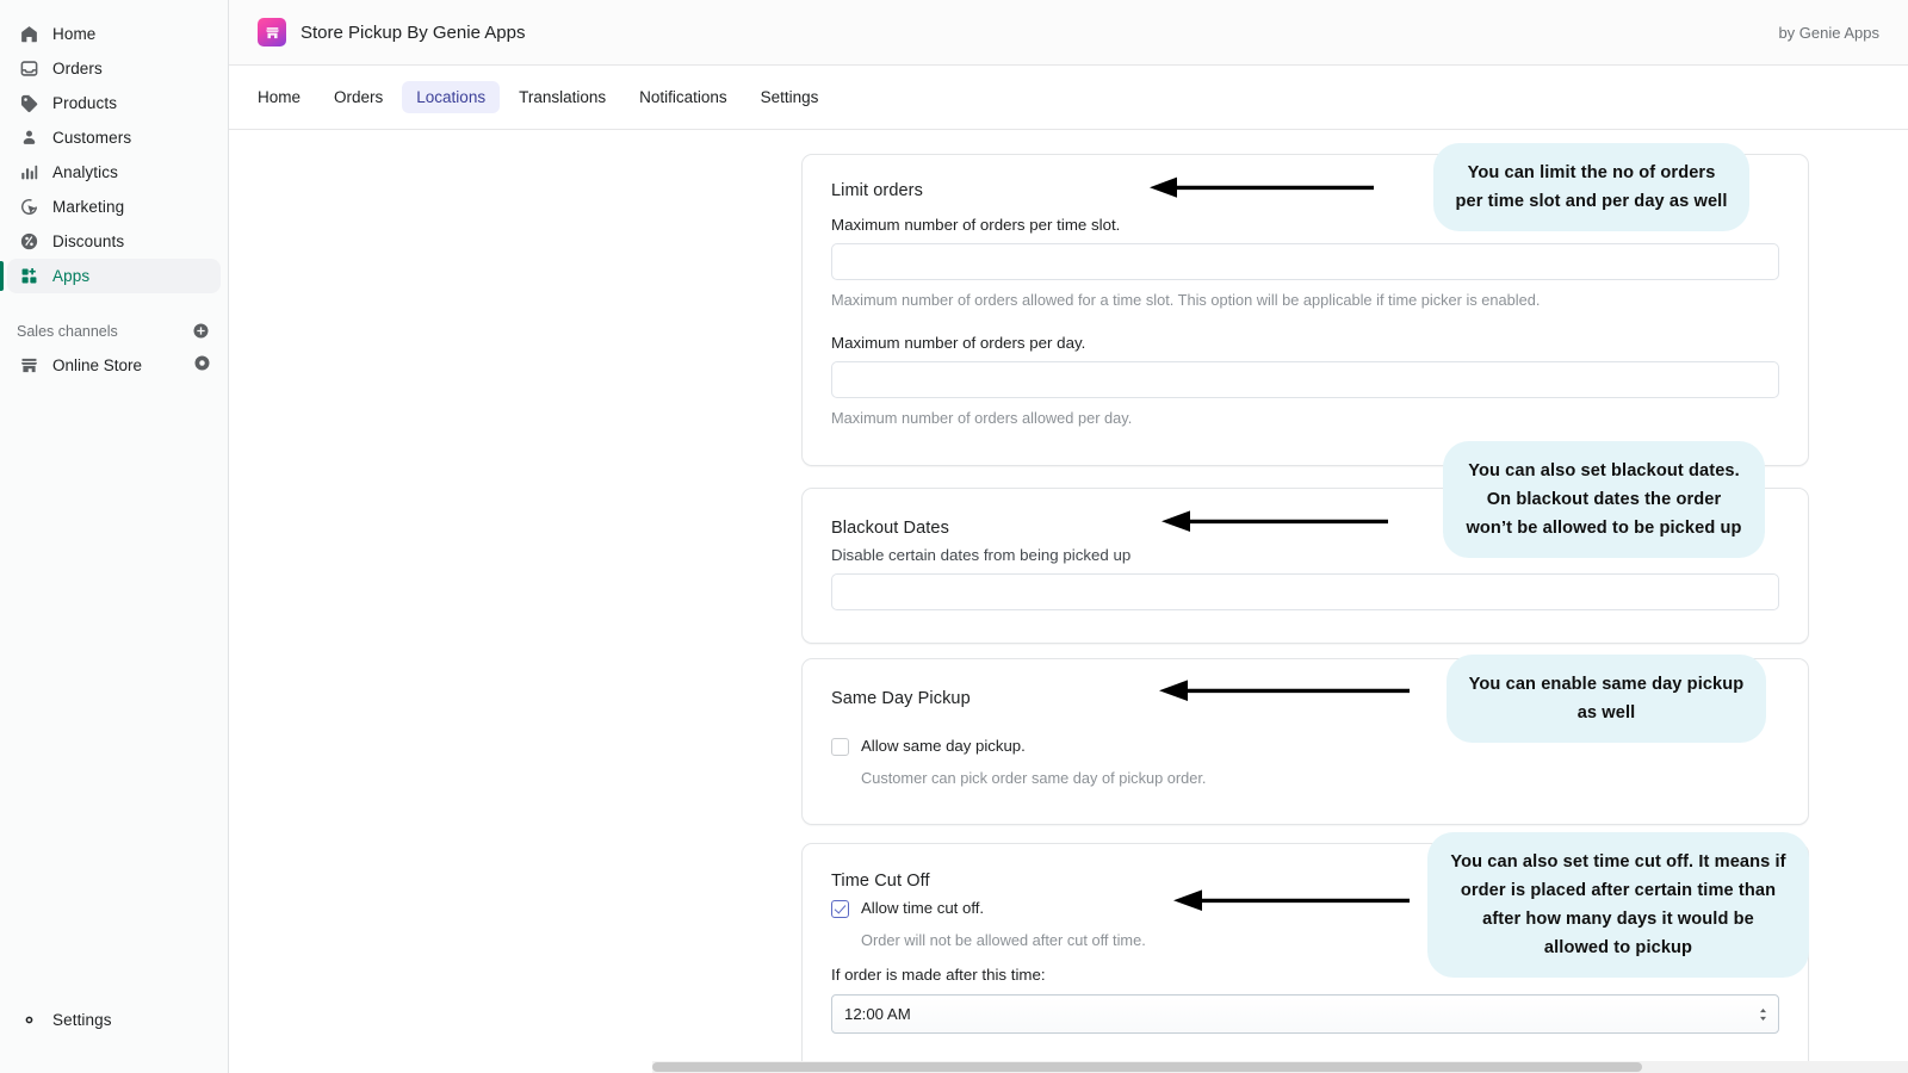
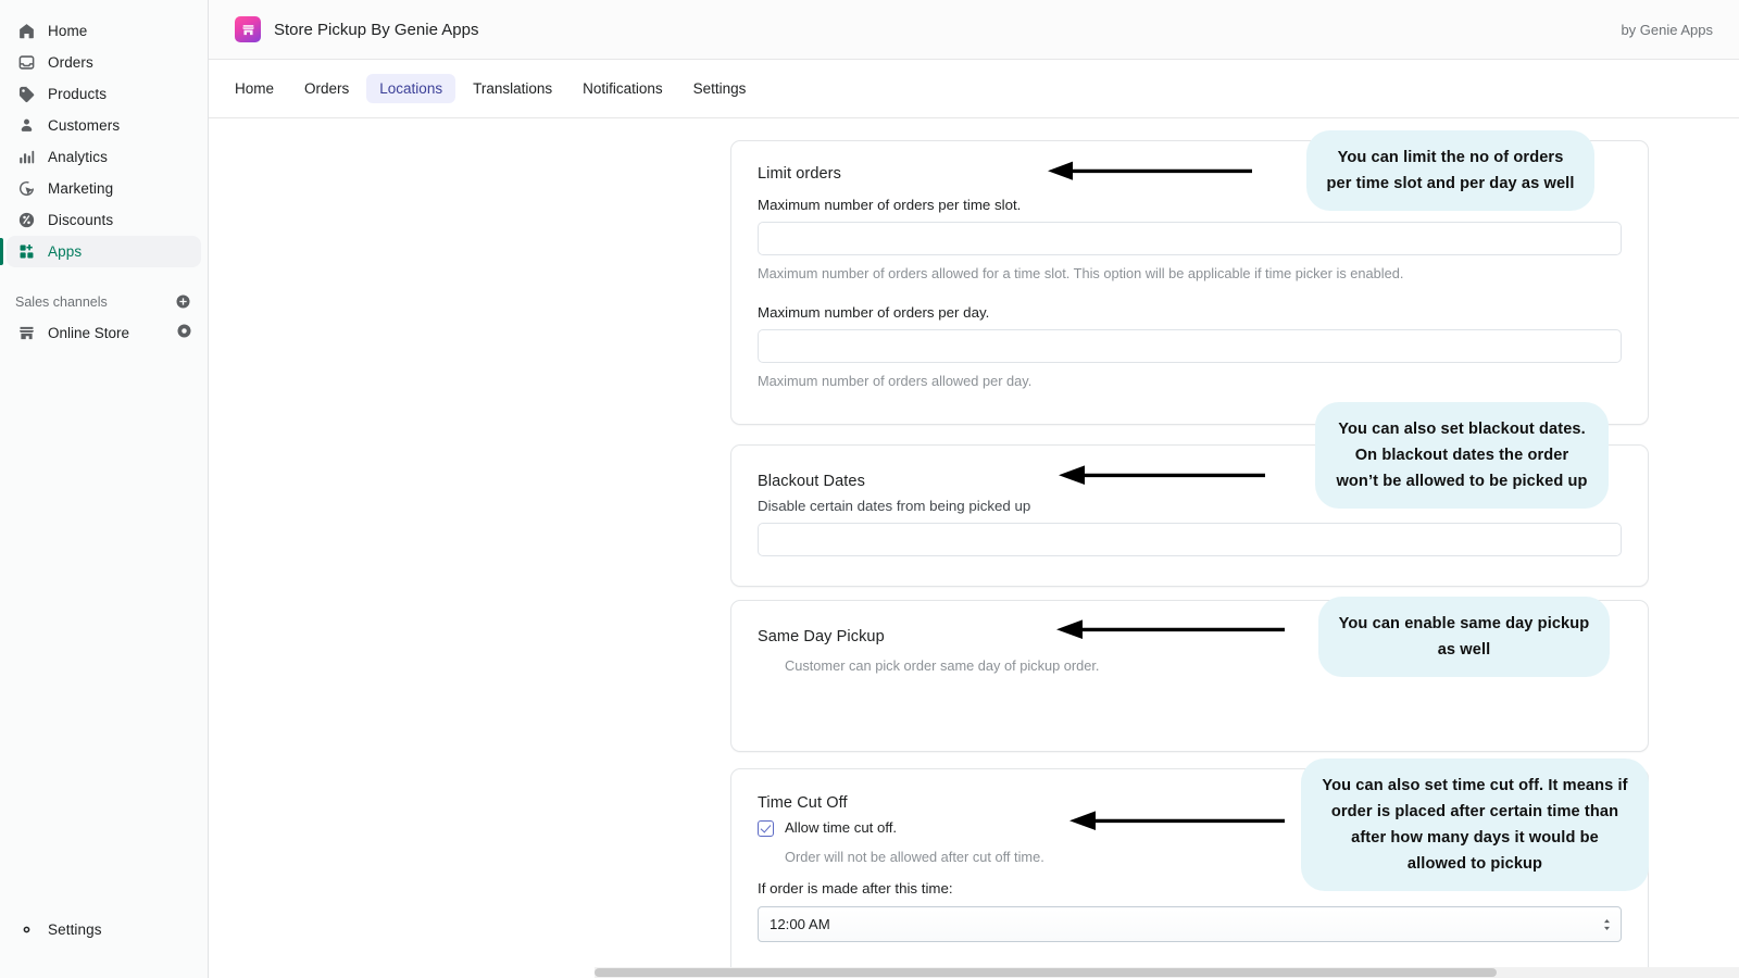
  Home
  Orders
  Products
  Customers
  Analytics
  Marketing
  Discounts
  Apps
  Sales channels
  Online Store
  Settings
  Store Pickup By Genie Apps
  by Genie Apps
  Home
  Orders
  Locations
  Translations
  Notifications
  Settings
  Limit orders
  Maximum number of orders per time slot.
  Maximum number of orders allowed for a time slot. This option will be applicable if time picker is enabled.
  Maximum number of orders per day.
  Maximum number of orders allowed per day.
  Blackout Dates
  Disable certain dates from being picked up
  Same Day Pickup
- Allow same day pickup.
  Customer can pick order same day of pickup order.
  Time Cut Off
  Allow time cut off.
  Order will not be allowed after cut off time.
  If order is made after this time:
  12:00 AM
  You can limit the no of orders per time slot and per day as well
  You can also set blackout dates. On blackout dates the order won’t be allowed to be picked up
  You can enable same day pickup as well
  You can also set time cut off. It means if order is placed after certain time than after how many days it would be allowed to pickup
